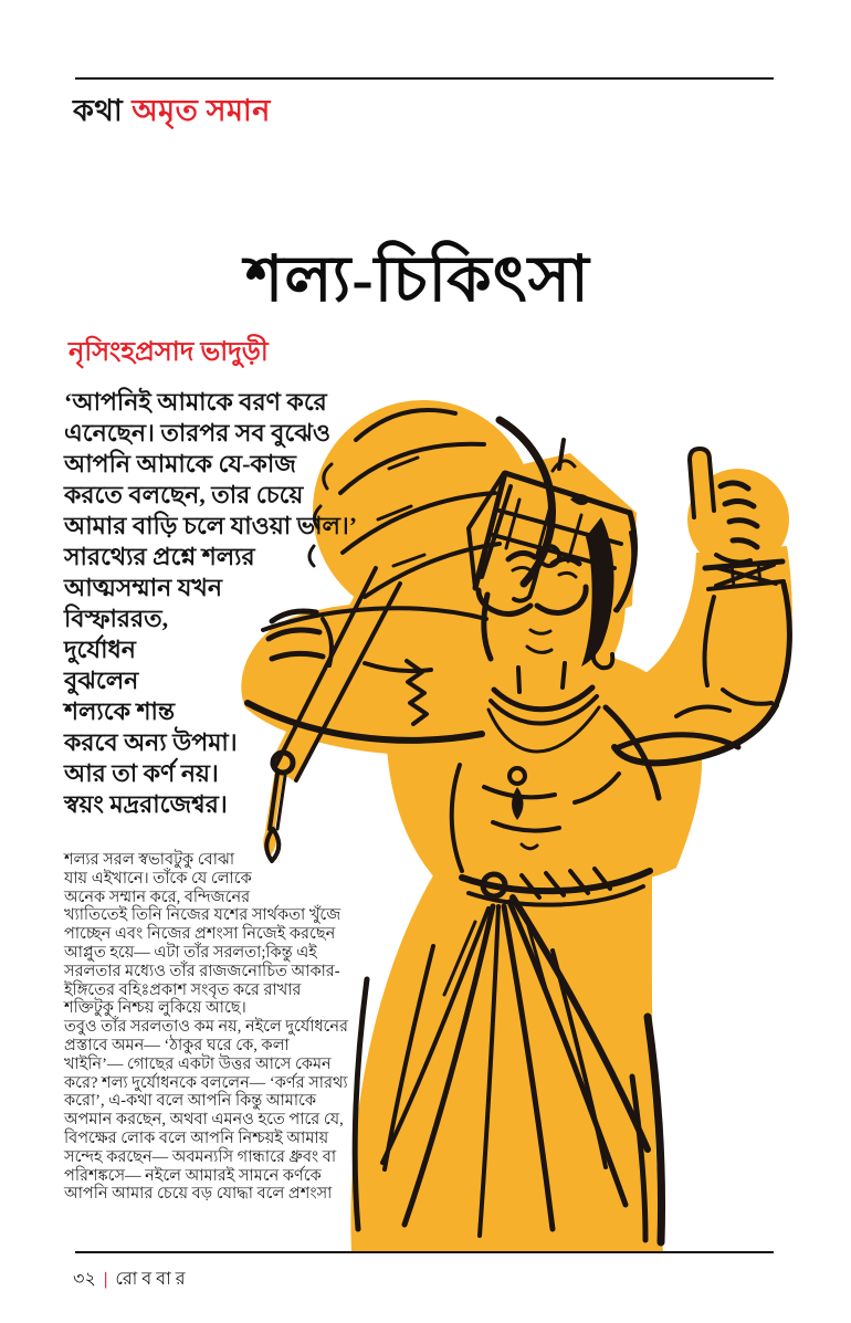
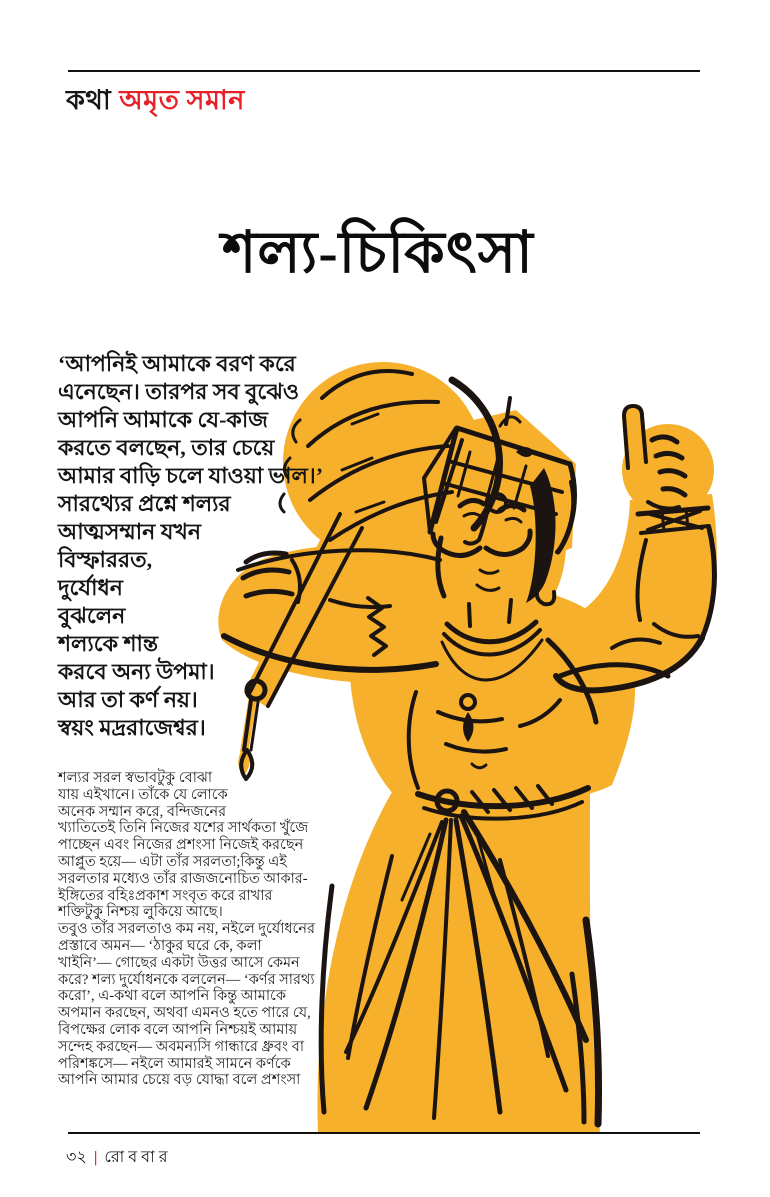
  কথা অমৃত সমান
  শল্য-চিকিৎসা
- নৃসিংহপ্রসাদ ভাদুড়ী
  ‘আপনিই আমাকে বরণ করে
  এনেছেন। তারপর সব বুঝেও
  আপনি আমাকে যে-কাজ
  করতে বলছেন, তার চেয়ে
  আমার বাড়ি চলে যাওয়া ভাল।’
  সারথ্যের প্রশ্নে শল্যর
  আত্মসম্মান যখন
  বিস্ফাররত,
  দুর্যোধন
  বুঝলেন
  শল্যকে শান্ত
  করবে অন্য উপমা।
  আর তা কর্ণ নয়।
  স্বয়ং মদ্ররাজেশ্বর।
  শল্যর সরল স্বভাবটুকু বোঝা
  যায় এইখানে। তাঁকে যে লোকে
  অনেক সম্মান করে, বন্দিজনের
  খ্যাতিতেই তিনি নিজের যশের সার্থকতা খুঁজে
  পাচ্ছেন এবং নিজের প্রশংসা নিজেই করছেন
  আপ্লুত হয়ে— এটা তাঁর সরলতা;কিন্তু এই
  সরলতার মধ্যেও তাঁর রাজজনোচিত আকার-
  ইঙ্গিতের বহিঃপ্রকাশ সংবৃত করে রাখার
  শক্তিটুকু নিশ্চয় লুকিয়ে আছে।
  তবুও তাঁর সরলতাও কম নয়, নইলে দুর্যোধনের
  প্রস্তাবে অমন— ‘ঠাকুর ঘরে কে, কলা
  খাইনি’— গোছের একটা উত্তর আসে কেমন
  করে? শল্য দুর্যোধনকে বললেন— ‘কর্ণর সারথ্য
  করো’, এ-কথা বলে আপনি কিন্তু আমাকে
  অপমান করছেন, অথবা এমনও হতে পারে যে,
  বিপক্ষের লোক বলে আপনি নিশ্চয়ই আমায়
  সন্দেহ করছেন— অবমন্যসি গান্ধারে ধ্রুবং বা
  পরিশঙ্কসে— নইলে আমারই সামনে কর্ণকে
  আপনি আমার চেয়ে বড় যোদ্ধা বলে প্রশংসা
  ৩২ | রোববার
